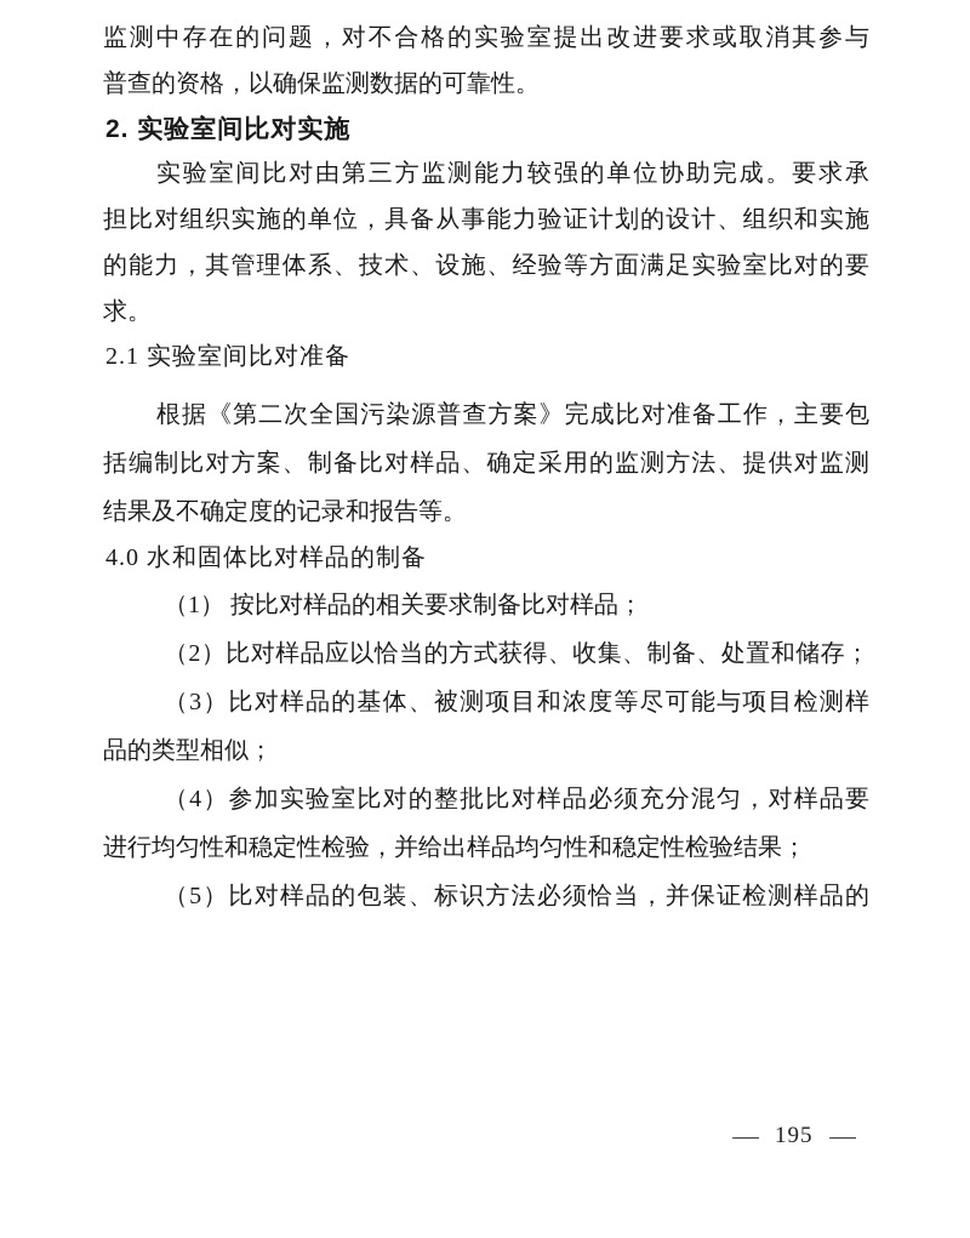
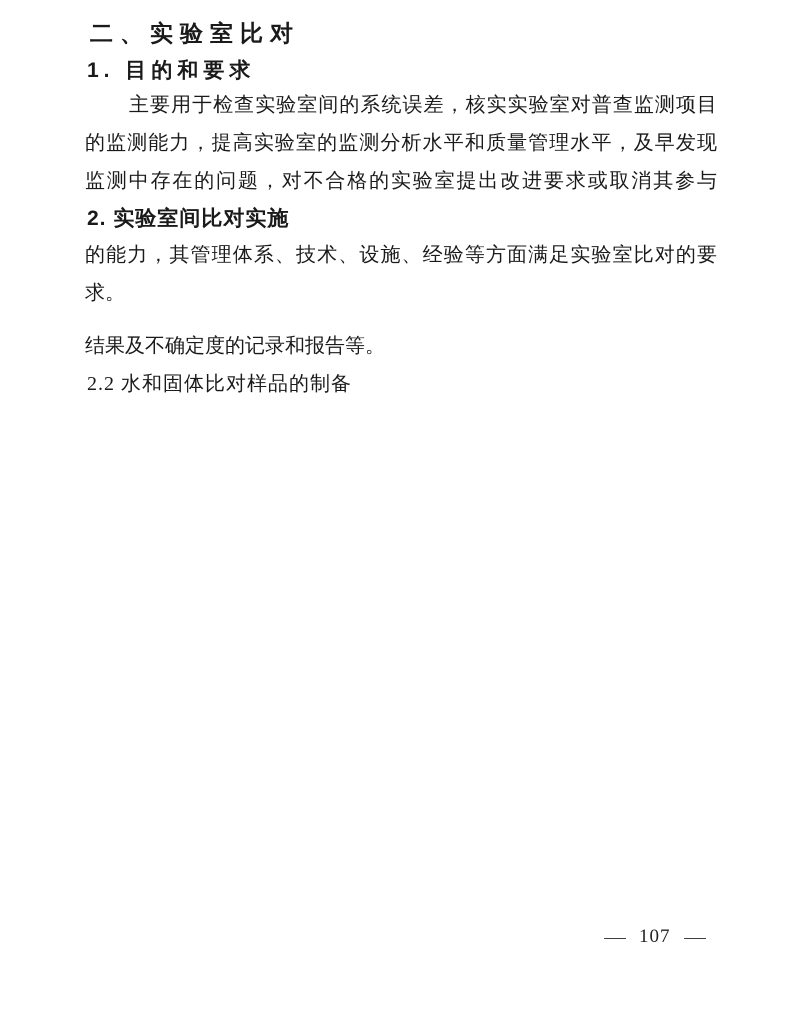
+ 二、实验室比对
+ 1. 目的和要求
+ 主要用于检查实验室间的系统误差，核实实验室对普查监测项目
+ 的监测能力，提高实验室的监测分析水平和质量管理水平，及早发现
  监测中存在的问题，对不合格的实验室提出改进要求或取消其参与
- 普查的资格，以确保监测数据的可靠性。
  2. 实验室间比对实施
- 实验室间比对由第三方监测能力较强的单位协助完成。要求承
- 担比对组织实施的单位，具备从事能力验证计划的设计、组织和实施
  的能力，其管理体系、技术、设施、经验等方面满足实验室比对的要
  求。
- 2.1 实验室间比对准备
- 根据《第二次全国污染源普查方案》完成比对准备工作，主要包
- 括编制比对方案、制备比对样品、确定采用的监测方法、提供对监测
  结果及不确定度的记录和报告等。
- 4.0 水和固体比对样品的制备
+ 2.2 水和固体比对样品的制备
- （1） 按比对样品的相关要求制备比对样品；
- （2）比对样品应以恰当的方式获得、收集、制备、处置和储存；
- （3）比对样品的基体、被测项目和浓度等尽可能与项目检测样
- 品的类型相似；
- （4）参加实验室比对的整批比对样品必须充分混匀，对样品要
- 进行均匀性和稳定性检验，并给出样品均匀性和稳定性检验结果；
- （5）比对样品的包装、标识方法必须恰当，并保证检测样品的
  —
- 195
+ 107
  —
